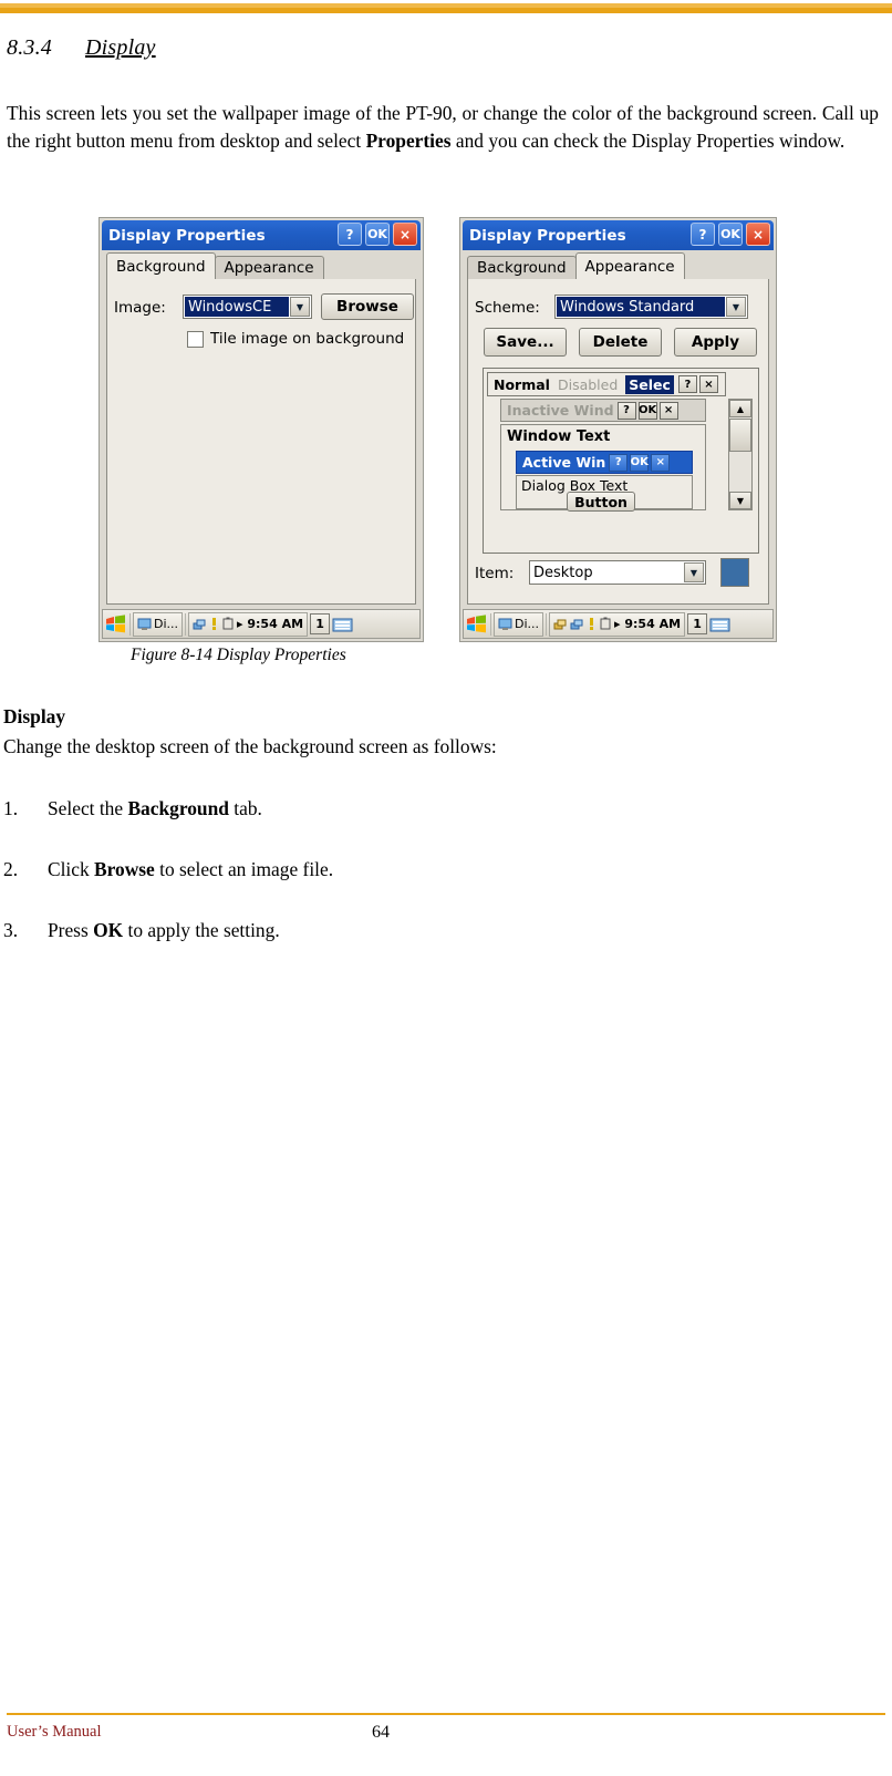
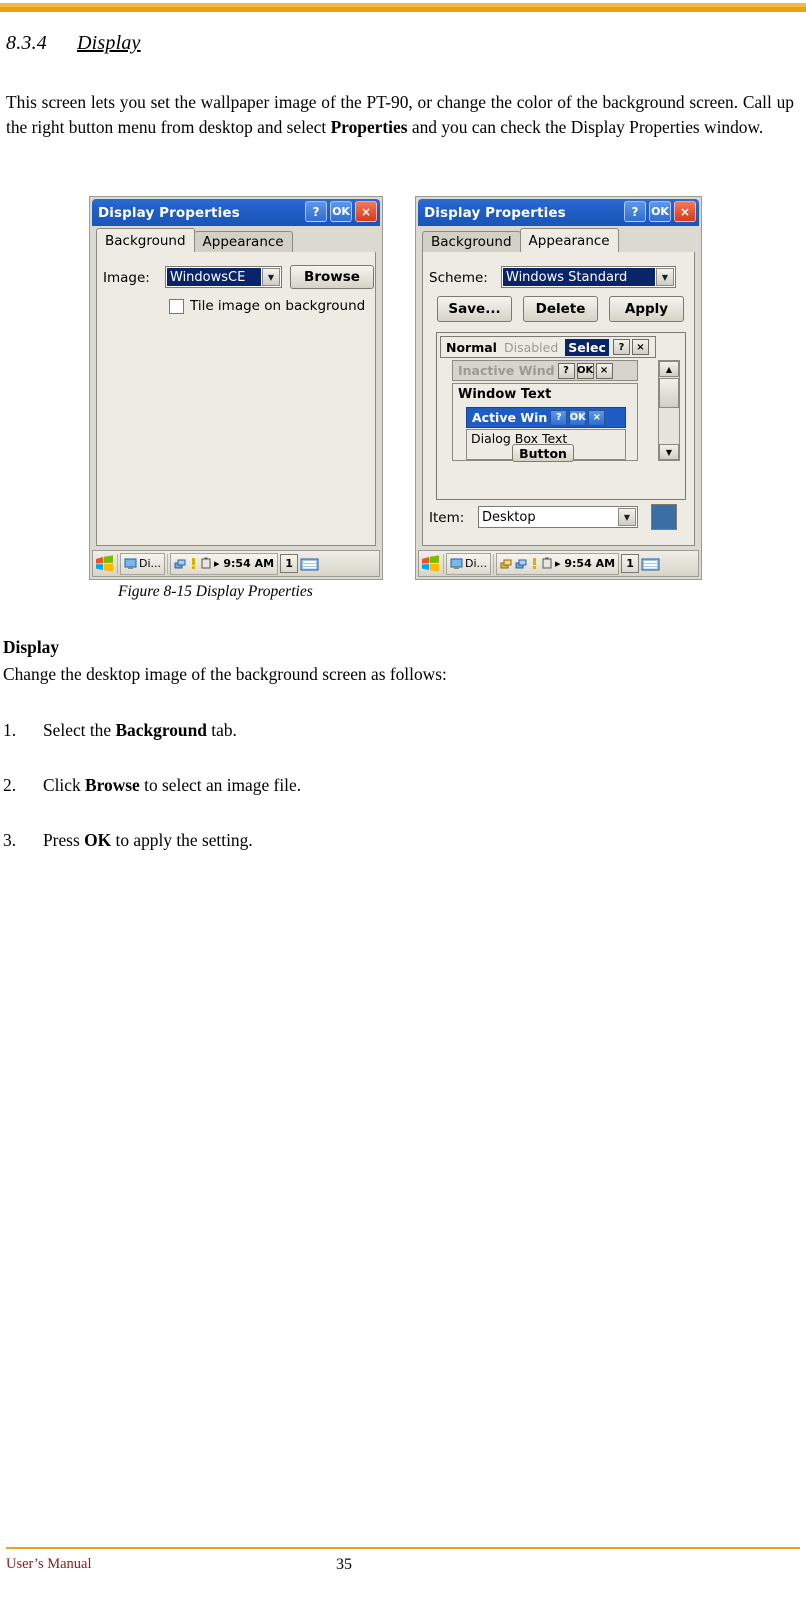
  8.3.4 Display
  This screen lets you set the wallpaper image of the PT-90, or change the color of the background screen. Call up the right button menu from desktop and select Properties and you can check the Display Properties window.
  Display Properties
  ?
  OK
  ×
  Background
  Appearance
  Image:
  WindowsCE
  ▼
  Browse
  Tile image on background
  Di...
  ▸ 9:54 AM
  1
  Display Properties
  ?
  OK
  ×
  Background
  Appearance
  Scheme:
  Windows Standard
  ▼
  Save...
  Delete
  Apply
  Normal
  Disabled
  Selec
  ?
  ×
  Inactive Wind
  ?
  OK
  ×
  Window Text
  Active Win
  ?
  OK
  ×
  Dialog Box Text
  Button
  ▲
  ▼
  Item:
  Desktop
  ▼
  Di...
  ▸ 9:54 AM
  1
- Figure 8-14 Display Properties
+ Figure 8-15 Display Properties
  Display
- Change the desktop screen of the background screen as follows:
+ Change the desktop image of the background screen as follows:
  1.
  Select the Background tab.
  2.
  Click Browse to select an image file.
  3.
  Press OK to apply the setting.
  User’s Manual
- 64
+ 35
